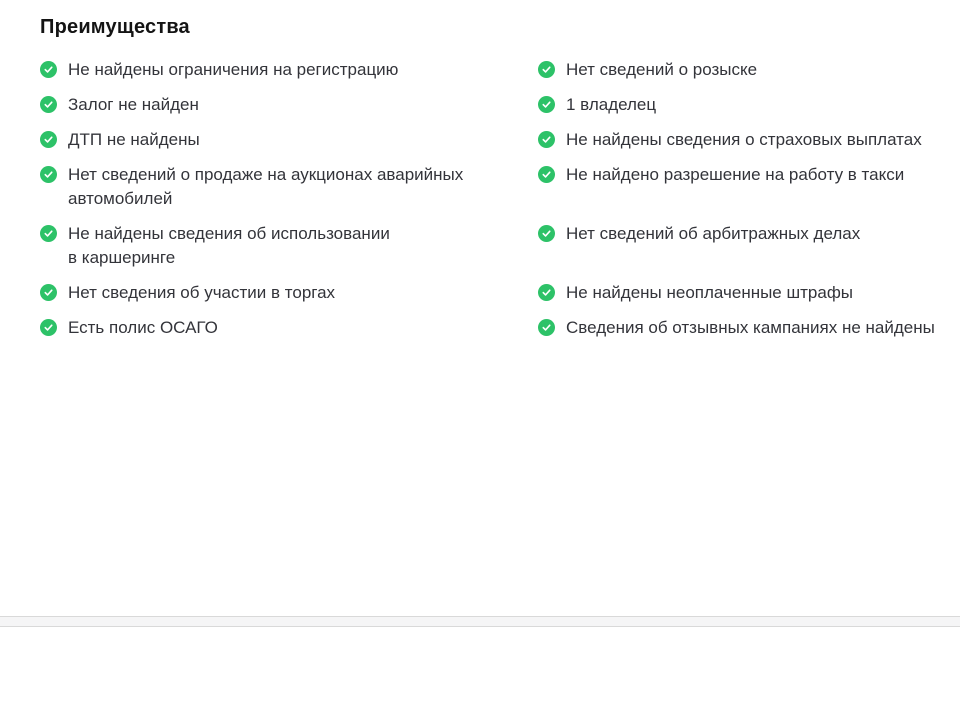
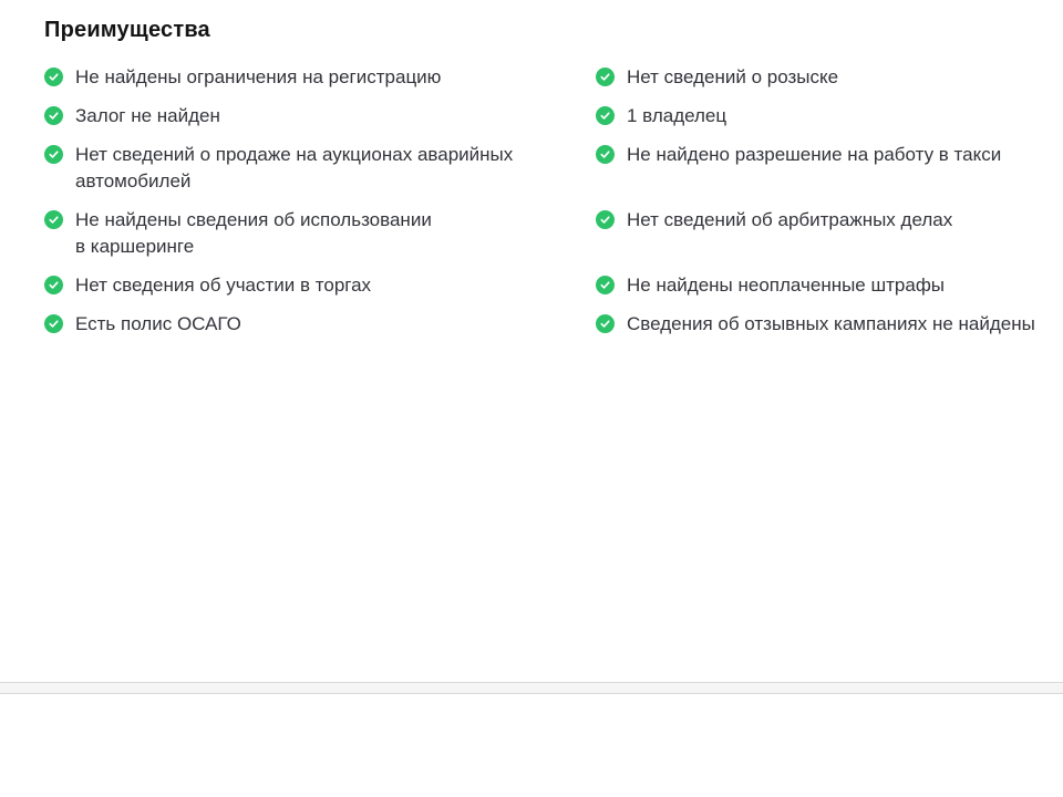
  Преимущества
  Не найдены ограничения на регистрацию
  Нет сведений о розыске
  Залог не найден
  1 владелец
- ДТП не найдены
- Не найдены сведения о страховых выплатах
  Нет сведений о продаже на аукционах аварийных
  автомобилей
  Не найдено разрешение на работу в такси
  Не найдены сведения об использовании
  в каршеринге
  Нет сведений об арбитражных делах
  Нет сведения об участии в торгах
  Не найдены неоплаченные штрафы
  Есть полис ОСАГО
  Сведения об отзывных кампаниях не найдены
